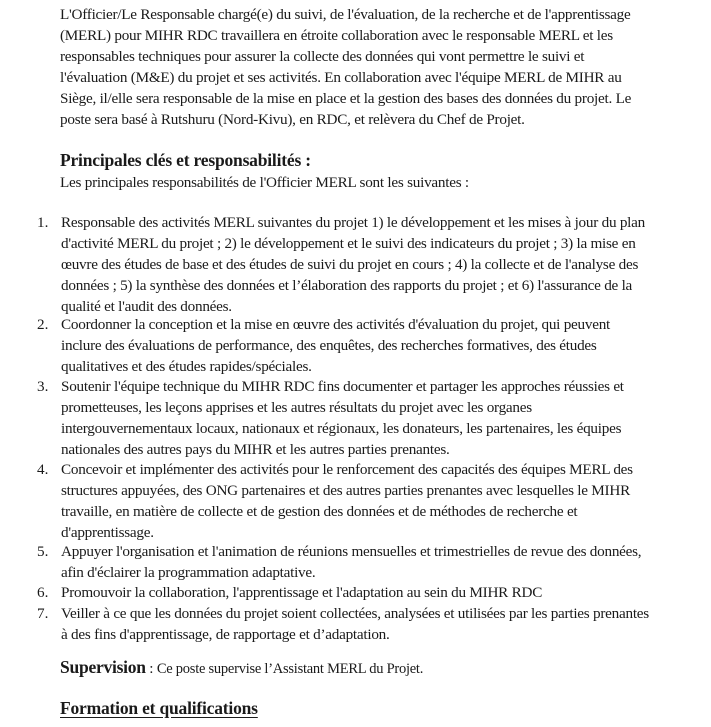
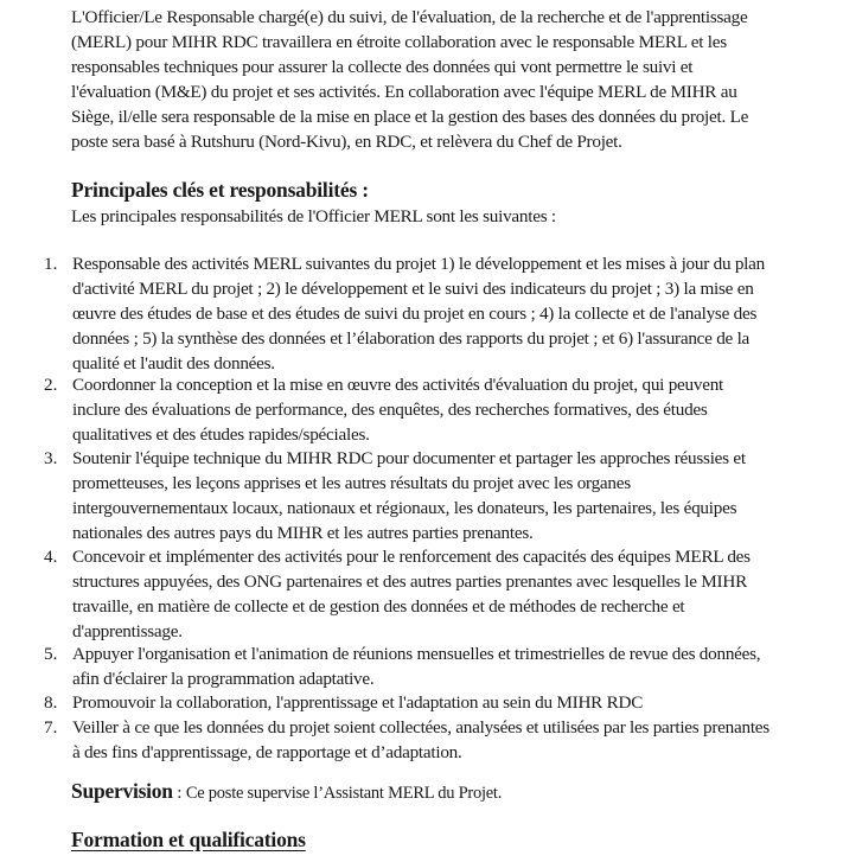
  L'Officier/Le Responsable chargé(e) du suivi, de l'évaluation, de la recherche et de l'apprentissage
  (MERL) pour MIHR RDC travaillera en étroite collaboration avec le responsable MERL et les
  responsables techniques pour assurer la collecte des données qui vont permettre le suivi et
  l'évaluation (M&E) du projet et ses activités. En collaboration avec l'équipe MERL de MIHR au
  Siège, il/elle sera responsable de la mise en place et la gestion des bases des données du projet. Le
  poste sera basé à Rutshuru (Nord-Kivu), en RDC, et relèvera du Chef de Projet.
  Principales clés et responsabilités :
  Les principales responsabilités de l'Officier MERL sont les suivantes :
  1.
  Responsable des activités MERL suivantes du projet 1) le développement et les mises à jour du plan
  d'activité MERL du projet ; 2) le développement et le suivi des indicateurs du projet ; 3) la mise en
  œuvre des études de base et des études de suivi du projet en cours ; 4) la collecte et de l'analyse des
  données ; 5) la synthèse des données et l’élaboration des rapports du projet ; et 6) l'assurance de la
  qualité et l'audit des données.
  2.
  Coordonner la conception et la mise en œuvre des activités d'évaluation du projet, qui peuvent
  inclure des évaluations de performance, des enquêtes, des recherches formatives, des études
  qualitatives et des études rapides/spéciales.
  3.
- Soutenir l'équipe technique du MIHR RDC fins documenter et partager les approches réussies et
+ Soutenir l'équipe technique du MIHR RDC pour documenter et partager les approches réussies et
  prometteuses, les leçons apprises et les autres résultats du projet avec les organes
  intergouvernementaux locaux, nationaux et régionaux, les donateurs, les partenaires, les équipes
  nationales des autres pays du MIHR et les autres parties prenantes.
  4.
  Concevoir et implémenter des activités pour le renforcement des capacités des équipes MERL des
  structures appuyées, des ONG partenaires et des autres parties prenantes avec lesquelles le MIHR
  travaille, en matière de collecte et de gestion des données et de méthodes de recherche et
  d'apprentissage.
  5.
  Appuyer l'organisation et l'animation de réunions mensuelles et trimestrielles de revue des données,
  afin d'éclairer la programmation adaptative.
- 6.
+ 8.
  Promouvoir la collaboration, l'apprentissage et l'adaptation au sein du MIHR RDC
  7.
  Veiller à ce que les données du projet soient collectées, analysées et utilisées par les parties prenantes
  à des fins d'apprentissage, de rapportage et d’adaptation.
  Supervision : Ce poste supervise l’Assistant MERL du Projet.
  Formation et qualifications
